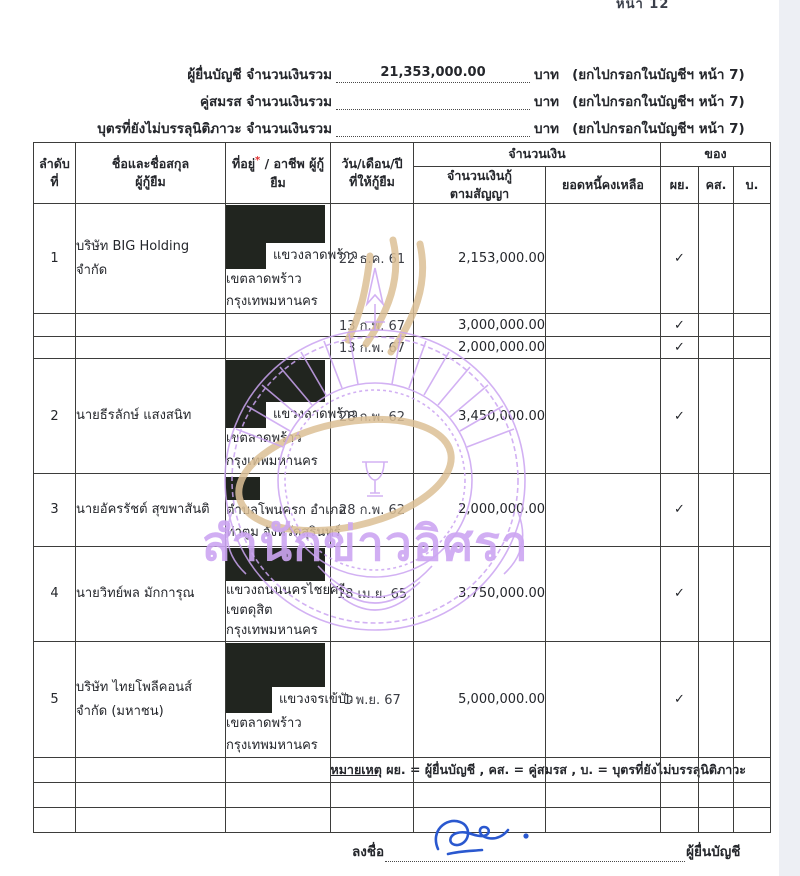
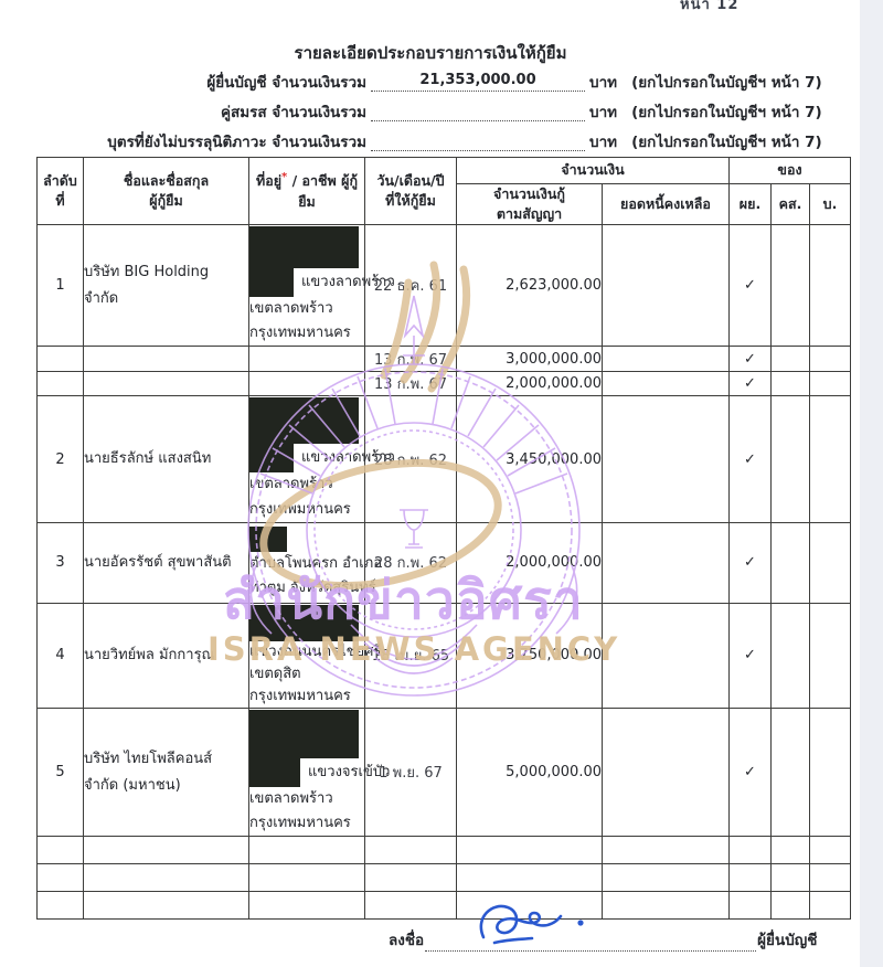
  หน้า 12
+ รายละเอียดประกอบรายการเงินให้กู้ยืม
  ผู้ยื่นบัญชี จำนวนเงินรวม
  21,353,000.00
  บาท
  (ยกไปกรอกในบัญชีฯ หน้า 7)
  คู่สมรส จำนวนเงินรวม
  บาท
  (ยกไปกรอกในบัญชีฯ หน้า 7)
  บุตรที่ยังไม่บรรลุนิติภาวะ จำนวนเงินรวม
  บาท
  (ยกไปกรอกในบัญชีฯ หน้า 7)
  ลำดับ ที่	ชื่อและชื่อสกุล ผู้กู้ยืม	ที่อยู่* / อาชีพ ผู้กู้ยืม	วัน/เดือน/ปี ที่ให้กู้ยืม	จำนวนเงิน	ของ
  จำนวนเงินกู้ ตามสัญญา	ยอดหนี้คงเหลือ	ผย.	คส.	บ.
- 1	บริษัท BIG Holding จำกัด	แขวงลาดพร้าว เขตลาดพร้าว กรุงเทพมหานคร	22 ธ.ค. 61	2,153,000.00		✓
+ 1	บริษัท BIG Holding จำกัด	แขวงลาดพร้าว เขตลาดพร้าว กรุงเทพมหานคร	22 ธ.ค. 61	2,623,000.00		✓
  			13 ก.พ. 67	3,000,000.00		✓
  			13 ก.พ. 67	2,000,000.00		✓
  2	นายธีรลักษ์ แสงสนิท	แขวงลาดพร้าว เขตลาดพร้าว กรุงเทพมหานคร	28 ก.พ. 62	3,450,000.00		✓
  3	นายอัครรัชต์ สุขพาสันติ	ตำบลโพนครก อำเ ท่าตูม จังหวัดสุรินท	28 ก.พ. 62	2,000,000.00		✓
  4	นายวิทย์พล มักการุณ	แขวงถนนนครไชย เขตดุสิต กรุงเทพมหานคร	18 เม.ย. 65	3,750,000.00		✓
  5	บริษัท ไทยโพลีคอนส์ จำกัด (มหาชน)	แขวงจรเข้บัว เขตลาดพร้าว กรุงเทพมหานคร	1 พ.ย. 67	5,000,000.00		✓
- หมายเหตุ ผย. = ผู้ยื่นบัญชี , คส. = คู่สมรส , บ. = บุตรที่ยังไม่บรรลุนิติภาวะ
  ลงชื่อ
  ผู้ยื่นบัญชี
  สำนักข่าวอิศรา
+ ISRA NEWS AGENCY
